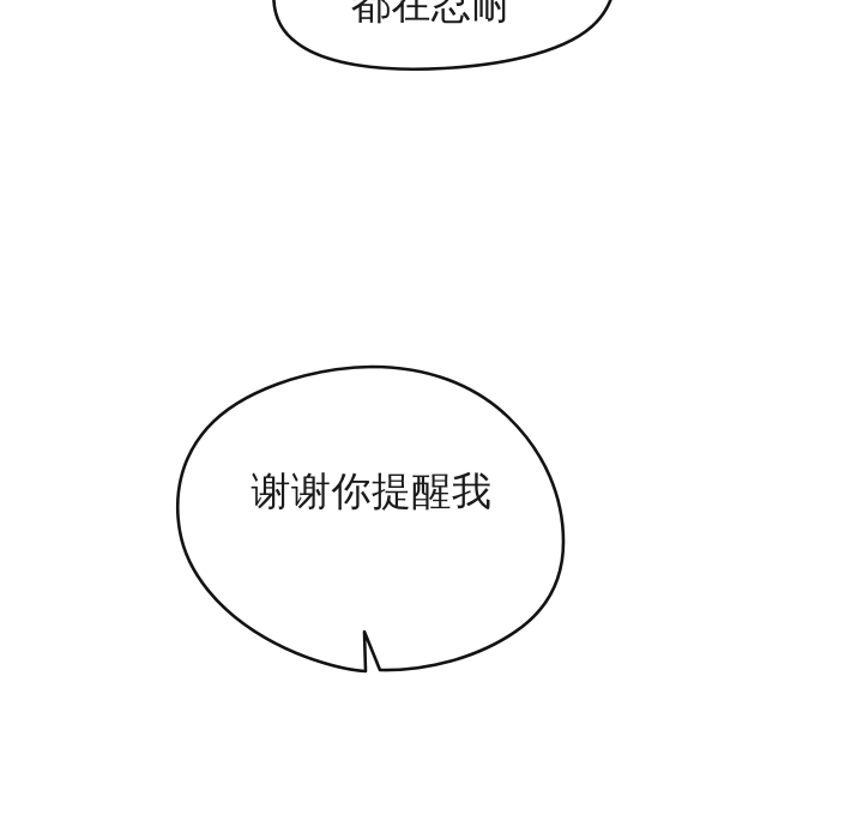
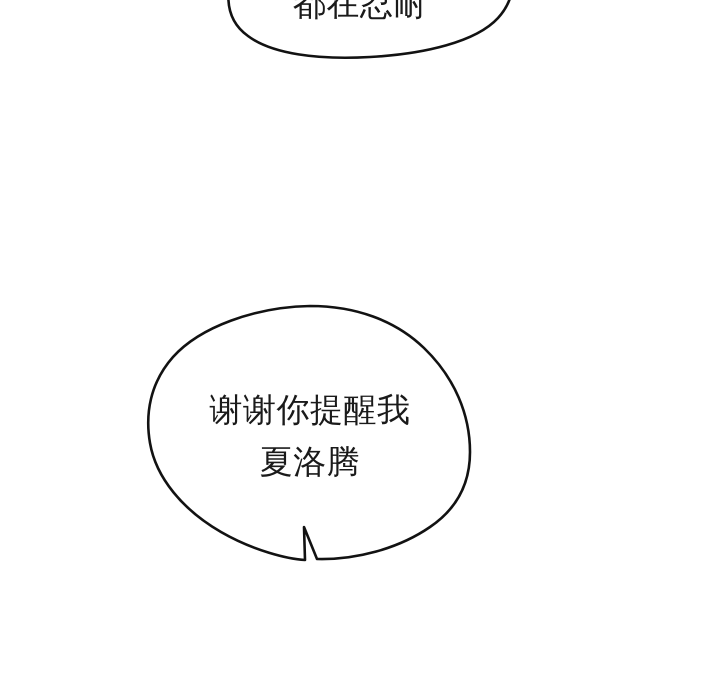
  都在忍耐
  谢谢你提醒我
+ 夏洛腾
